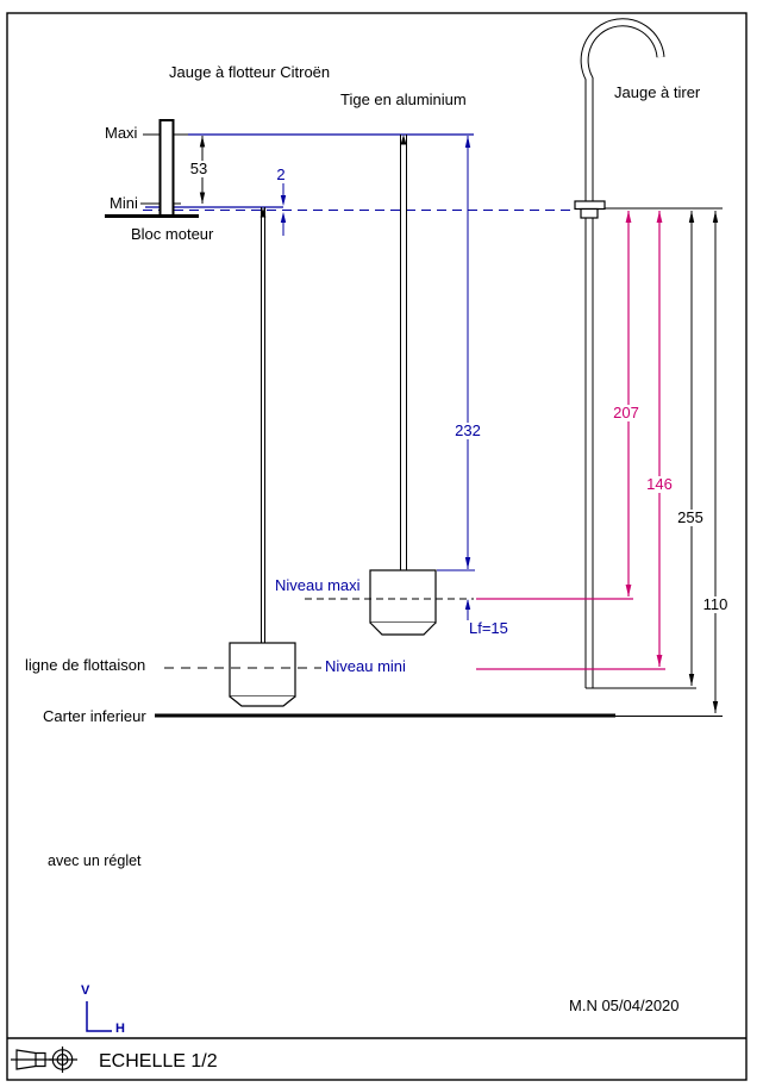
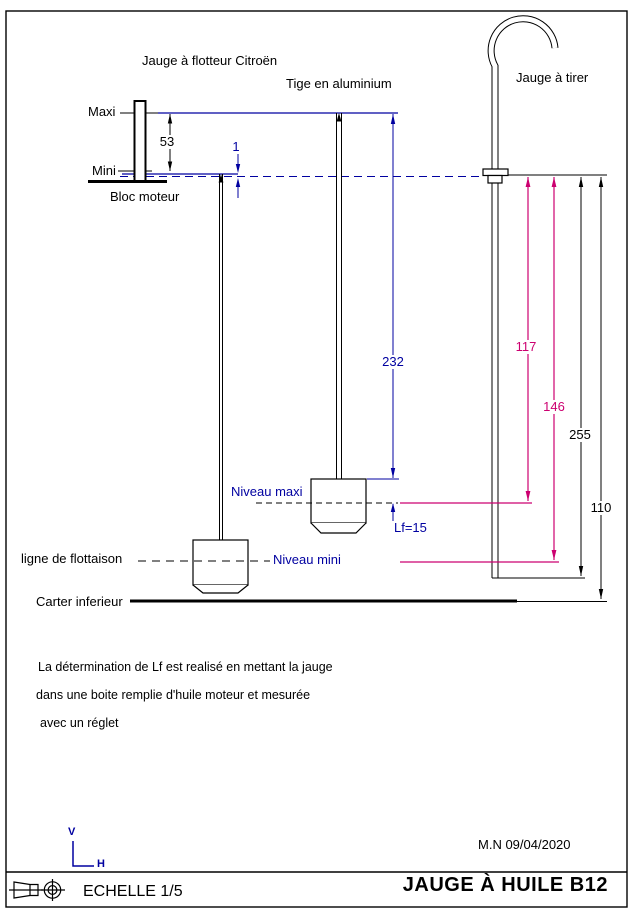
  Jauge à flotteur Citroën
  Tige en aluminium
  Jauge à tirer
  Maxi
  Mini
  Bloc moteur
  Niveau maxi
  Niveau mini
  ligne de flottaison
  Carter inferieur
  53
- 2
+ 1
  232
- 207
+ 117
  146
  255
  110
  Lf=15
+ La détermination de Lf est realisé en mettant la jauge
+ dans une boite remplie d'huile moteur et mesurée
  avec un réglet
  V
  H
- M.N 05/04/2020
+ M.N 09/04/2020
- ECHELLE 1/2
+ ECHELLE 1/5
+ JAUGE À HUILE B12
